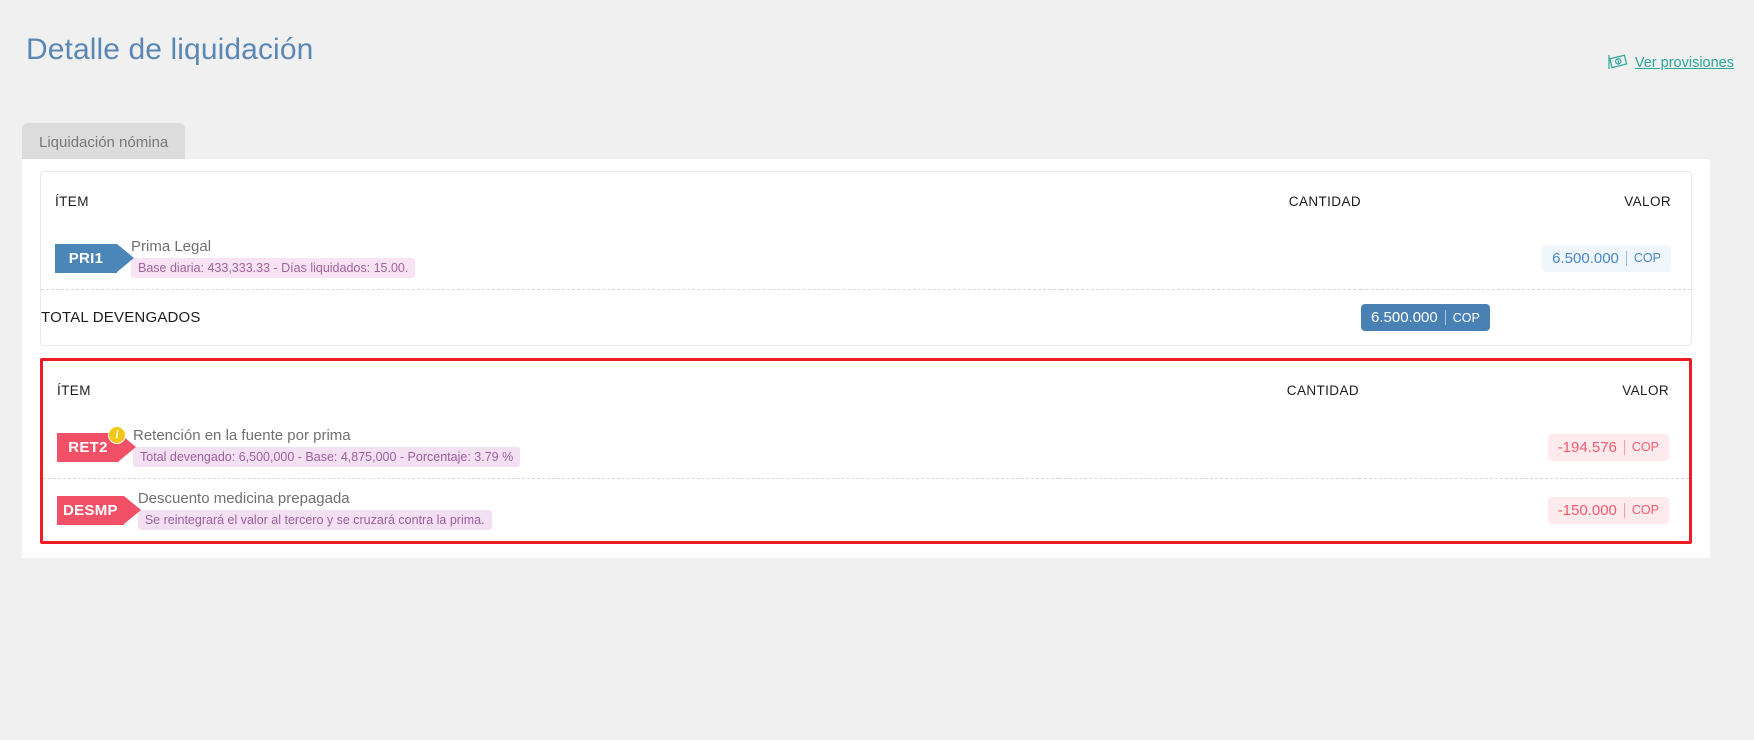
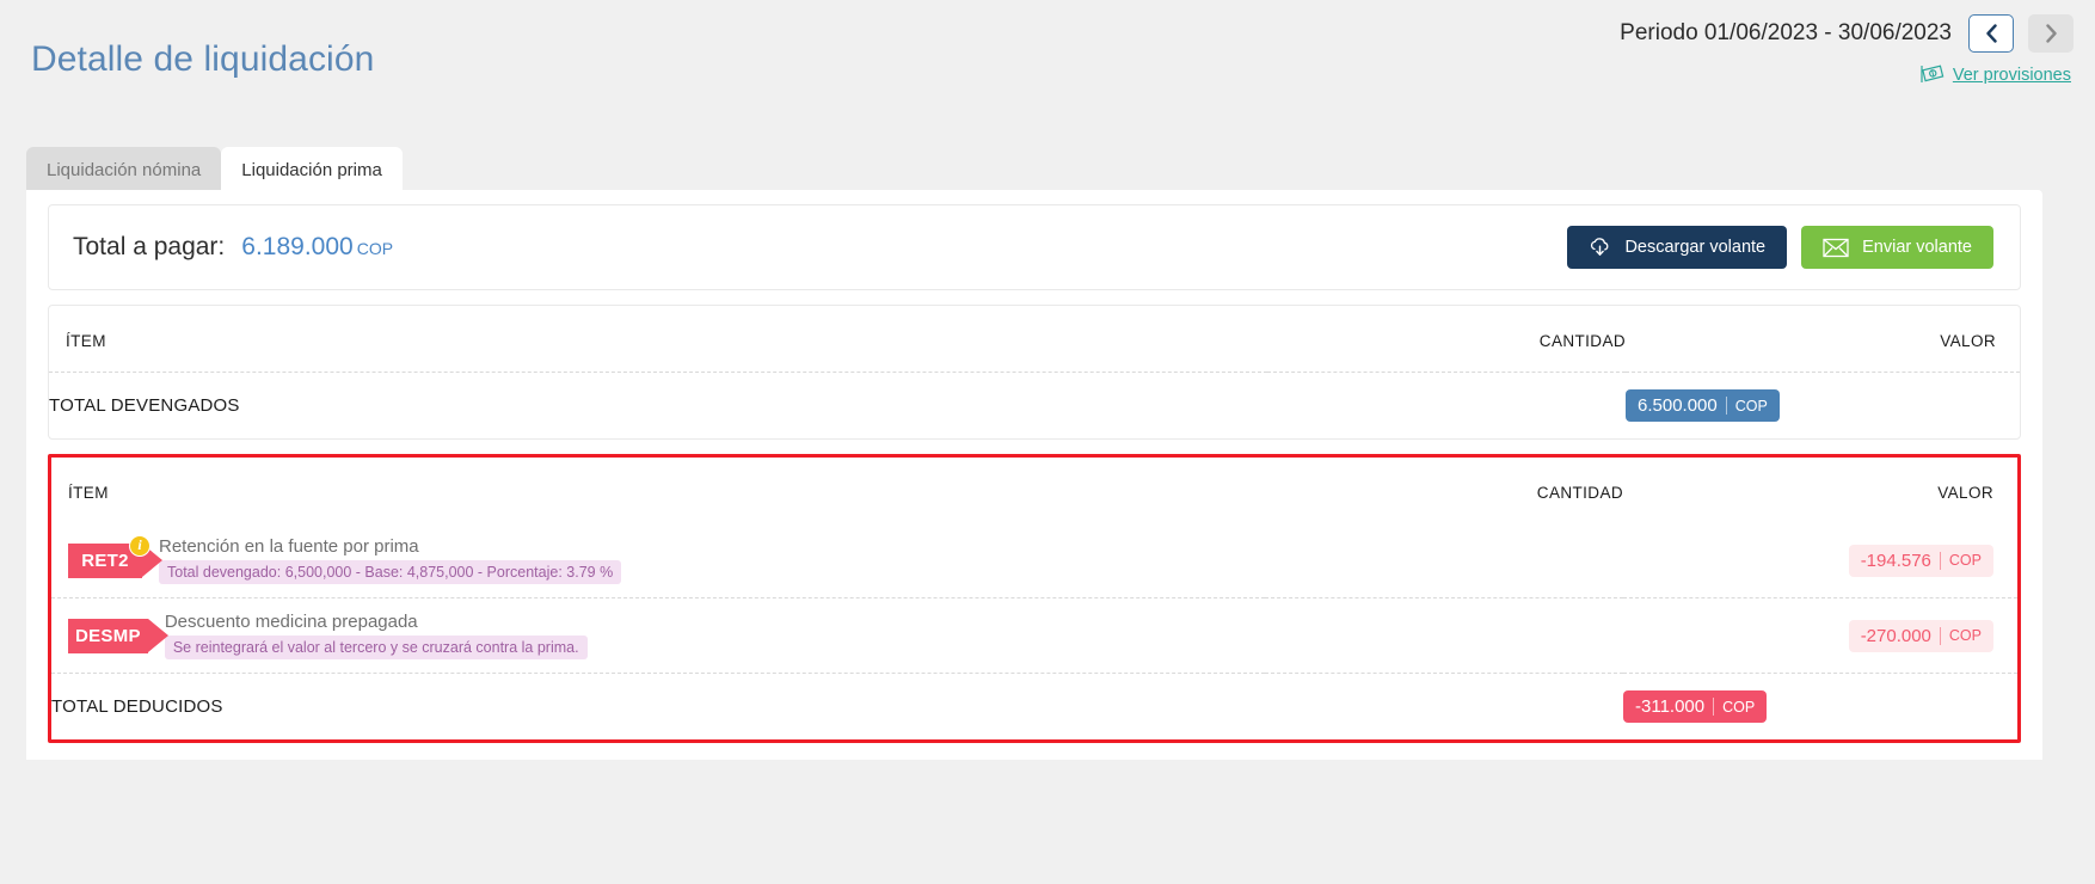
  Detalle de liquidación
+ Periodo 01/06/2023 - 30/06/2023
  Ver provisiones
  Liquidación nómina
+ Liquidación prima
+ Total a pagar:
+ 6.189.000 COP
+ Descargar volante
+ Enviar volante
  ÍTEM	CANTIDAD	VALOR
- PRI1 Prima Legal Base diaria: 433,333.33 - Días liquidados: 15.00.		6.500.000 COP
  TOTAL DEVENGADOS		6.500.000 COP
  ÍTEM	CANTIDAD	VALOR
  i RET2 Retención en la fuente por prima Total devengado: 6,500,000 - Base: 4,875,000 - Porcentaje: 3.79 %		-194.576 COP
- DESMP Descuento medicina prepagada Se reintegrará el valor al tercero y se cruzará contra la prima.		-150.000 COP
+ DESMP Descuento medicina prepagada Se reintegrará el valor al tercero y se cruzará contra la prima.		-270.000 COP
+ TOTAL DEDUCIDOS		-311.000 COP
